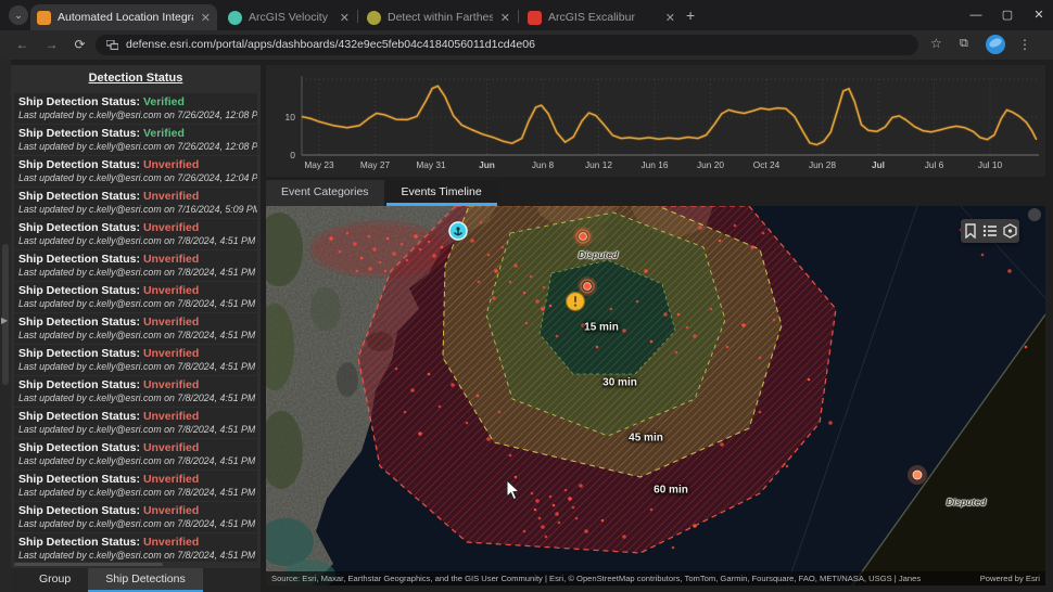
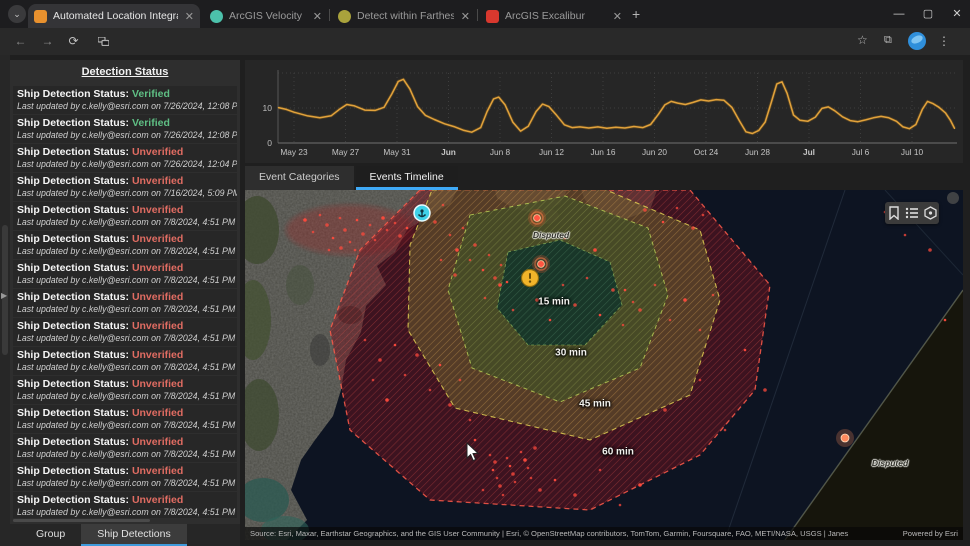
  ⌄
  Automated Location Integr
  ✕
  ArcGIS Velocity
  ✕
  ✕
  ArcGIS Excalibur
  ✕
  +
  —
  ▢
  ✕
  ←
  →
  ⟳
- defense.esri.com/portal/apps/dashboards/432e9ec5feb04c4184056011d1cd4e06
  ☆
  ⧉
  ⋮
  ▶
  Detection Status
  Ship Detection Status: Verified
  Last updated by c.kelly@esri.com on 7/26/2024, 12:08 P
  Ship Detection Status: Verified
  Last updated by c.kelly@esri.com on 7/26/2024, 12:08 P
  Ship Detection Status: Unverified
  Last updated by c.kelly@esri.com on 7/26/2024, 12:04 P
  Ship Detection Status: Unverified
  Last updated by c.kelly@esri.com on 7/16/2024, 5:09 PM
  Ship Detection Status: Unverified
  Last updated by c.kelly@esri.com on 7/8/2024, 4:51 PM
  Ship Detection Status: Unverified
  Last updated by c.kelly@esri.com on 7/8/2024, 4:51 PM
  Ship Detection Status: Unverified
  Last updated by c.kelly@esri.com on 7/8/2024, 4:51 PM
  Ship Detection Status: Unverified
  Last updated by c.kelly@esri.com on 7/8/2024, 4:51 PM
  Ship Detection Status: Unverified
  Last updated by c.kelly@esri.com on 7/8/2024, 4:51 PM
  Ship Detection Status: Unverified
  Last updated by c.kelly@esri.com on 7/8/2024, 4:51 PM
  Ship Detection Status: Unverified
  Last updated by c.kelly@esri.com on 7/8/2024, 4:51 PM
  Ship Detection Status: Unverified
  Last updated by c.kelly@esri.com on 7/8/2024, 4:51 PM
  Ship Detection Status: Unverified
  Last updated by c.kelly@esri.com on 7/8/2024, 4:51 PM
  Ship Detection Status: Unverified
  Last updated by c.kelly@esri.com on 7/8/2024, 4:51 PM
  Ship Detection Status: Unverified
  Last updated by c.kelly@esri.com on 7/8/2024, 4:51 PM
  Group
  Ship Detections
  0
  10
  May 23
  May 27
  May 31
  Jun
  Jun 8
  Jun 12
  Jun 16
  Jun 20
  Oct 24
  Jun 28
  Jul
  Jul 6
  Jul 10
  Event Categories
  Events Timeline
  15 min
  30 min
  45 min
  60 min
  Disputed
  Disputed
  Source: Esri, Maxar, Earthstar Geographics, and the GIS User Community | Esri, © OpenStreetMap contributors, TomTom, Garmin, Foursquare, FAO, METI/NASA, USGS | Janes
  Powered by Esri
